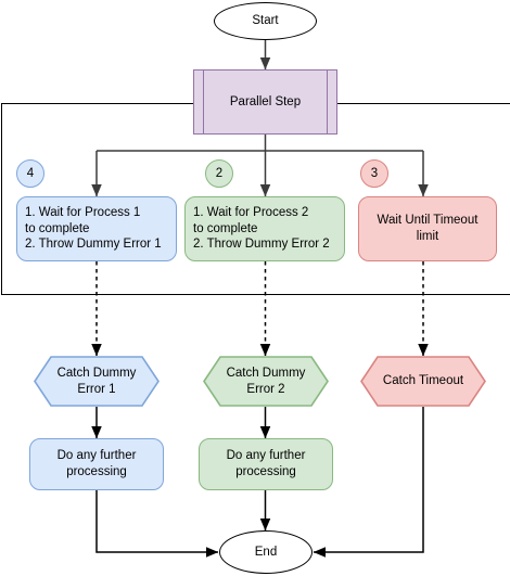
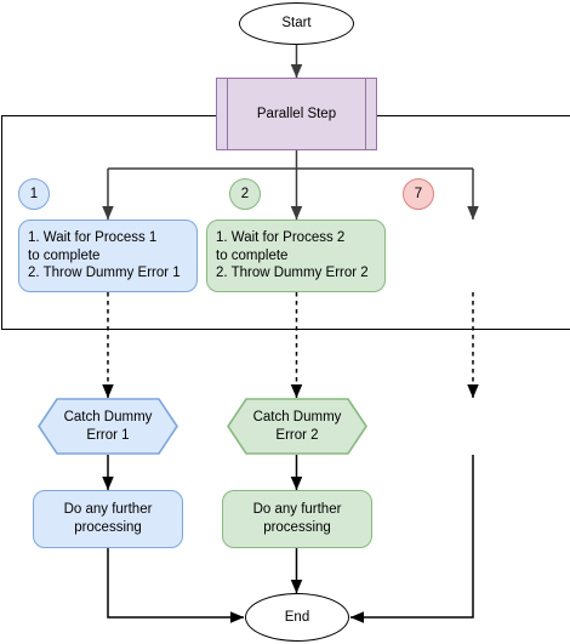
  Start
  Parallel Step
- 4
+ 1
  2
- 3
+ 7
  1. Wait for Process 1
  to complete
  2. Throw Dummy Error 1
  1. Wait for Process 2
  to complete
  2. Throw Dummy Error 2
- Wait Until Timeout
- limit
  Catch Dummy
  Error 1
  Catch Dummy
  Error 2
- Catch Timeout
  Do any further
  processing
  Do any further
  processing
  End
